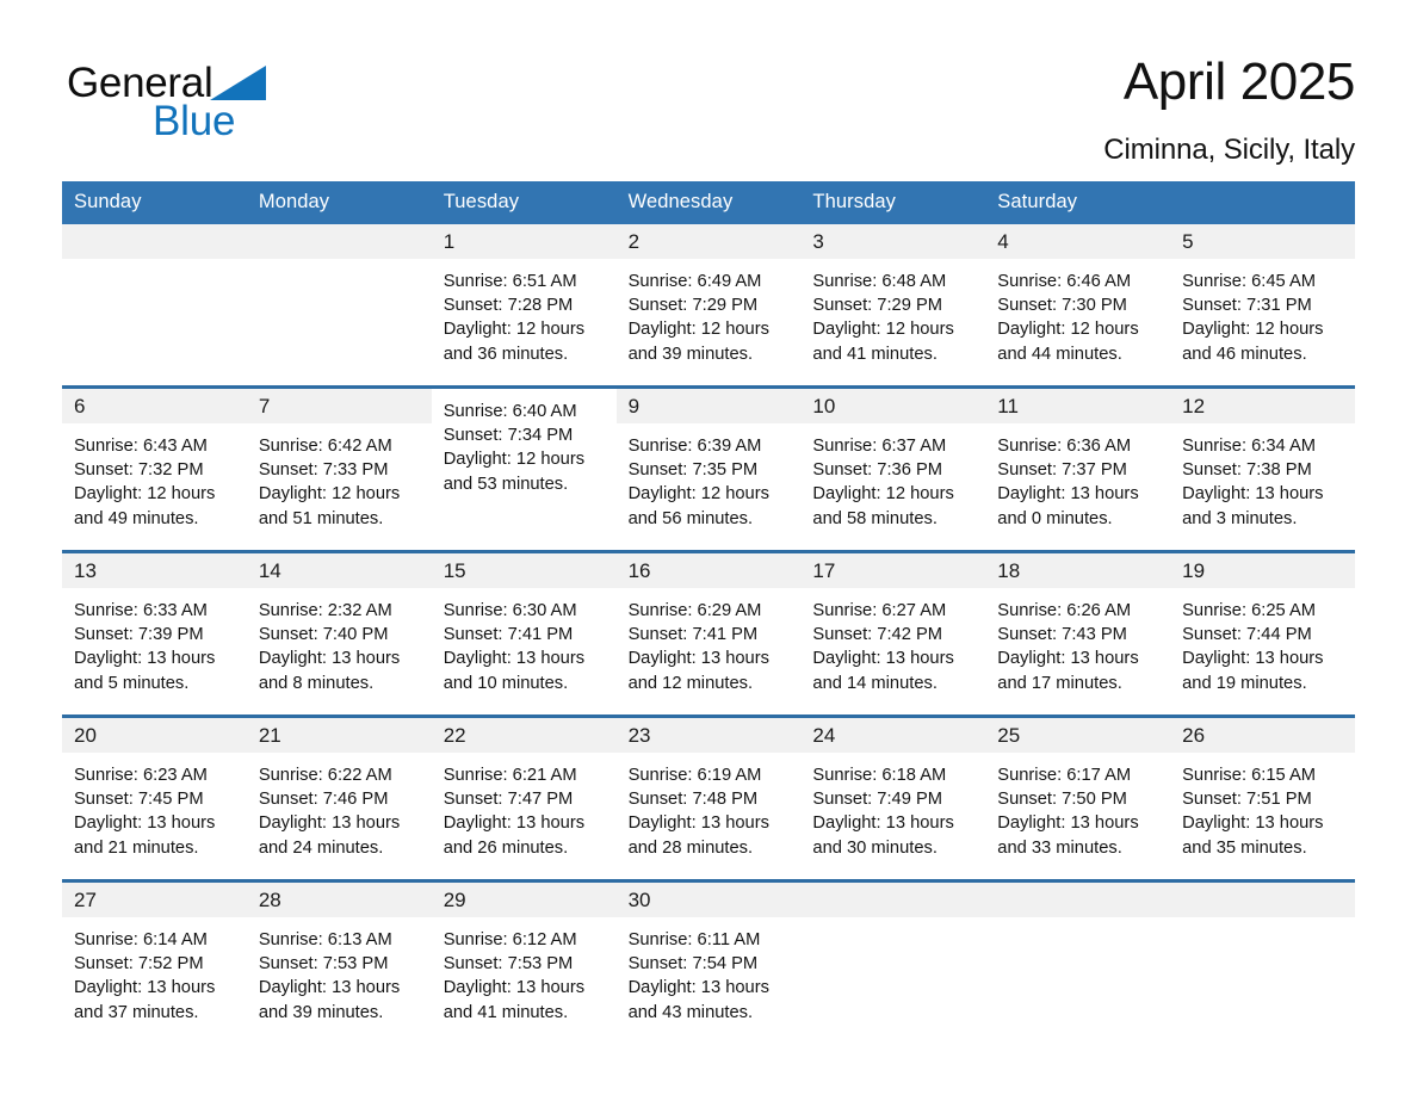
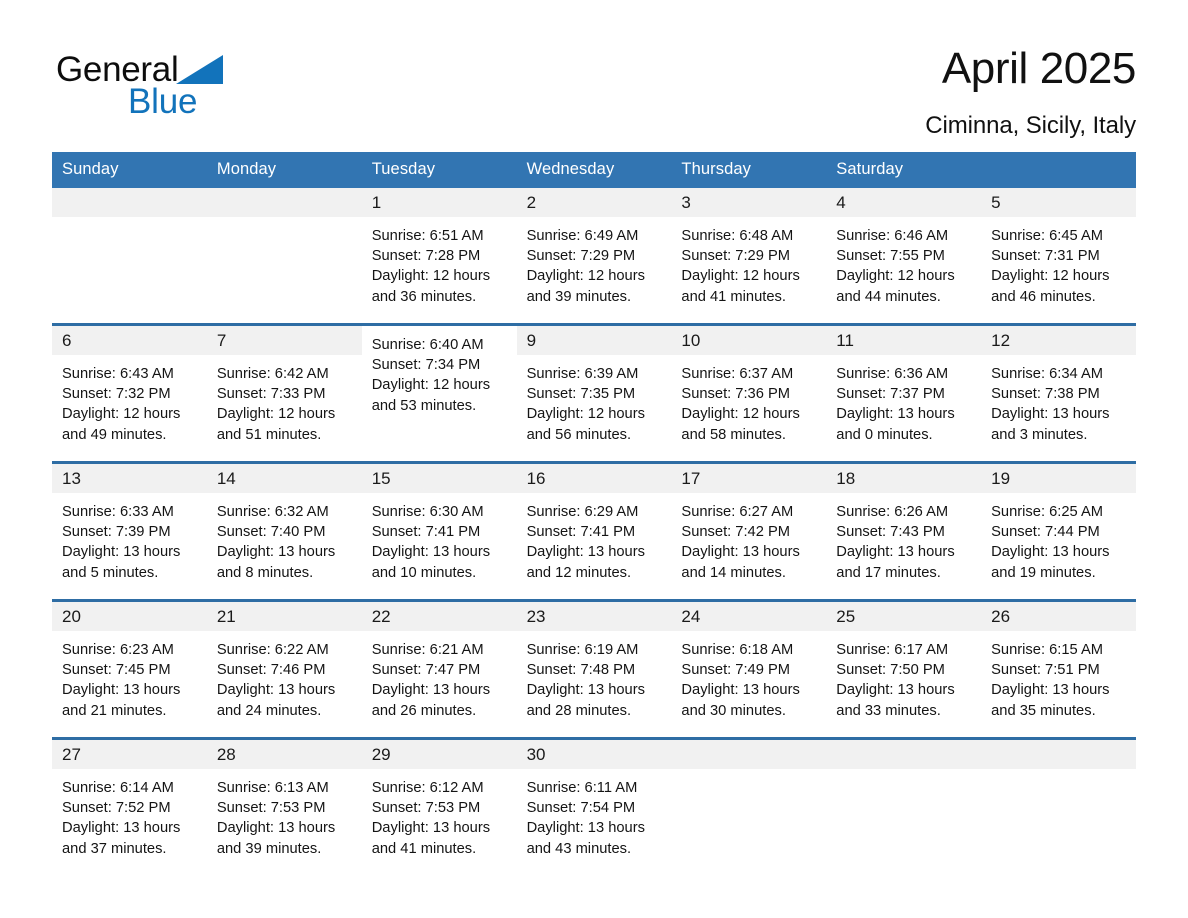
  General
  Blue
  April 2025
  Ciminna, Sicily, Italy
  Sunday
  Monday
  Tuesday
  Wednesday
  Thursday
  Saturday
  1
  Sunrise: 6:51 AM
  Sunset: 7:28 PM
  Daylight: 12 hours
  and 36 minutes.
  2
  Sunrise: 6:49 AM
  Sunset: 7:29 PM
  Daylight: 12 hours
  and 39 minutes.
  3
  Sunrise: 6:48 AM
  Sunset: 7:29 PM
  Daylight: 12 hours
  and 41 minutes.
  4
  Sunrise: 6:46 AM
- Sunset: 7:30 PM
+ Sunset: 7:55 PM
  Daylight: 12 hours
  and 44 minutes.
  5
  Sunrise: 6:45 AM
  Sunset: 7:31 PM
  Daylight: 12 hours
  and 46 minutes.
  6
  Sunrise: 6:43 AM
  Sunset: 7:32 PM
  Daylight: 12 hours
  and 49 minutes.
  7
  Sunrise: 6:42 AM
  Sunset: 7:33 PM
  Daylight: 12 hours
  and 51 minutes.
  Sunrise: 6:40 AM
  Sunset: 7:34 PM
  Daylight: 12 hours
  and 53 minutes.
  9
  Sunrise: 6:39 AM
  Sunset: 7:35 PM
  Daylight: 12 hours
  and 56 minutes.
  10
  Sunrise: 6:37 AM
  Sunset: 7:36 PM
  Daylight: 12 hours
  and 58 minutes.
  11
  Sunrise: 6:36 AM
  Sunset: 7:37 PM
  Daylight: 13 hours
  and 0 minutes.
  12
  Sunrise: 6:34 AM
  Sunset: 7:38 PM
  Daylight: 13 hours
  and 3 minutes.
  13
  Sunrise: 6:33 AM
  Sunset: 7:39 PM
  Daylight: 13 hours
  and 5 minutes.
  14
- Sunrise: 2:32 AM
+ Sunrise: 6:32 AM
  Sunset: 7:40 PM
  Daylight: 13 hours
  and 8 minutes.
  15
  Sunrise: 6:30 AM
  Sunset: 7:41 PM
  Daylight: 13 hours
  and 10 minutes.
  16
  Sunrise: 6:29 AM
  Sunset: 7:41 PM
  Daylight: 13 hours
  and 12 minutes.
  17
  Sunrise: 6:27 AM
  Sunset: 7:42 PM
  Daylight: 13 hours
  and 14 minutes.
  18
  Sunrise: 6:26 AM
  Sunset: 7:43 PM
  Daylight: 13 hours
  and 17 minutes.
  19
  Sunrise: 6:25 AM
  Sunset: 7:44 PM
  Daylight: 13 hours
  and 19 minutes.
  20
  Sunrise: 6:23 AM
  Sunset: 7:45 PM
  Daylight: 13 hours
  and 21 minutes.
  21
  Sunrise: 6:22 AM
  Sunset: 7:46 PM
  Daylight: 13 hours
  and 24 minutes.
  22
  Sunrise: 6:21 AM
  Sunset: 7:47 PM
  Daylight: 13 hours
  and 26 minutes.
  23
  Sunrise: 6:19 AM
  Sunset: 7:48 PM
  Daylight: 13 hours
  and 28 minutes.
  24
  Sunrise: 6:18 AM
  Sunset: 7:49 PM
  Daylight: 13 hours
  and 30 minutes.
  25
  Sunrise: 6:17 AM
  Sunset: 7:50 PM
  Daylight: 13 hours
  and 33 minutes.
  26
  Sunrise: 6:15 AM
  Sunset: 7:51 PM
  Daylight: 13 hours
  and 35 minutes.
  27
  Sunrise: 6:14 AM
  Sunset: 7:52 PM
  Daylight: 13 hours
  and 37 minutes.
  28
  Sunrise: 6:13 AM
  Sunset: 7:53 PM
  Daylight: 13 hours
  and 39 minutes.
  29
  Sunrise: 6:12 AM
  Sunset: 7:53 PM
  Daylight: 13 hours
  and 41 minutes.
  30
  Sunrise: 6:11 AM
  Sunset: 7:54 PM
  Daylight: 13 hours
  and 43 minutes.
